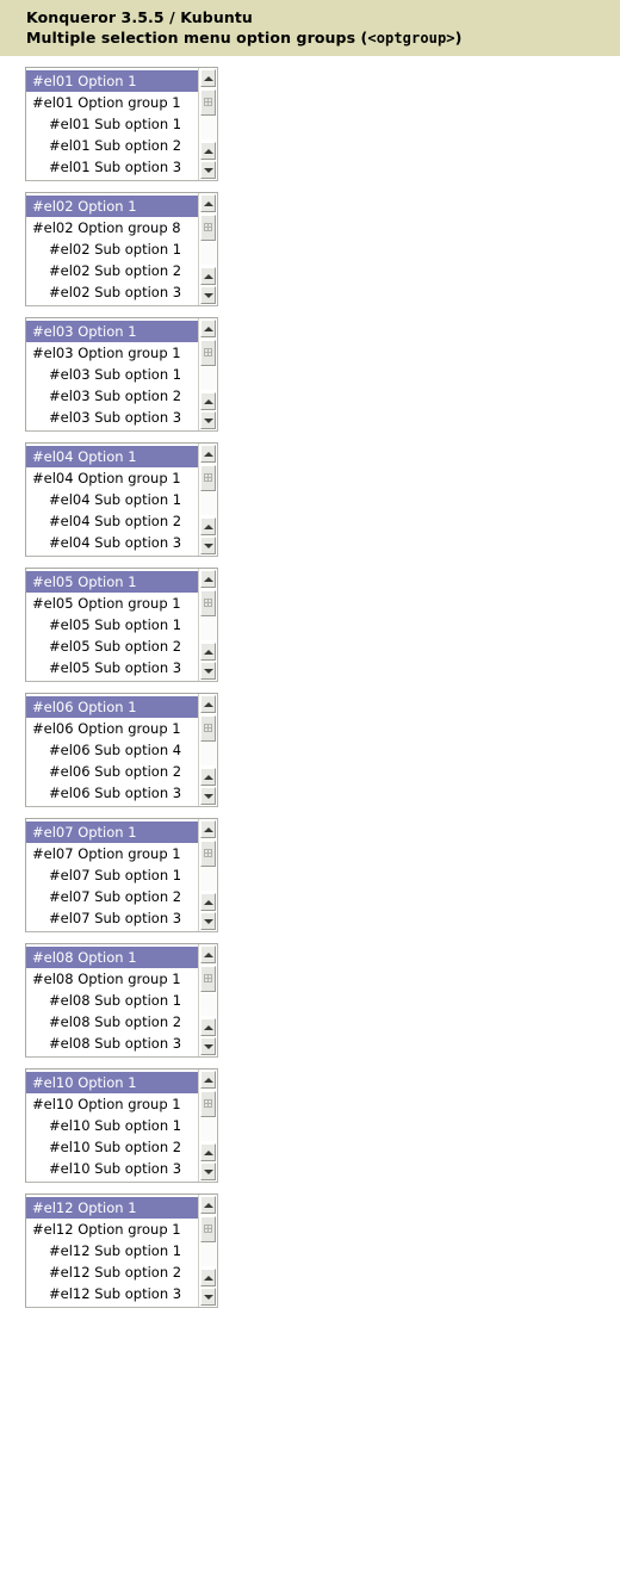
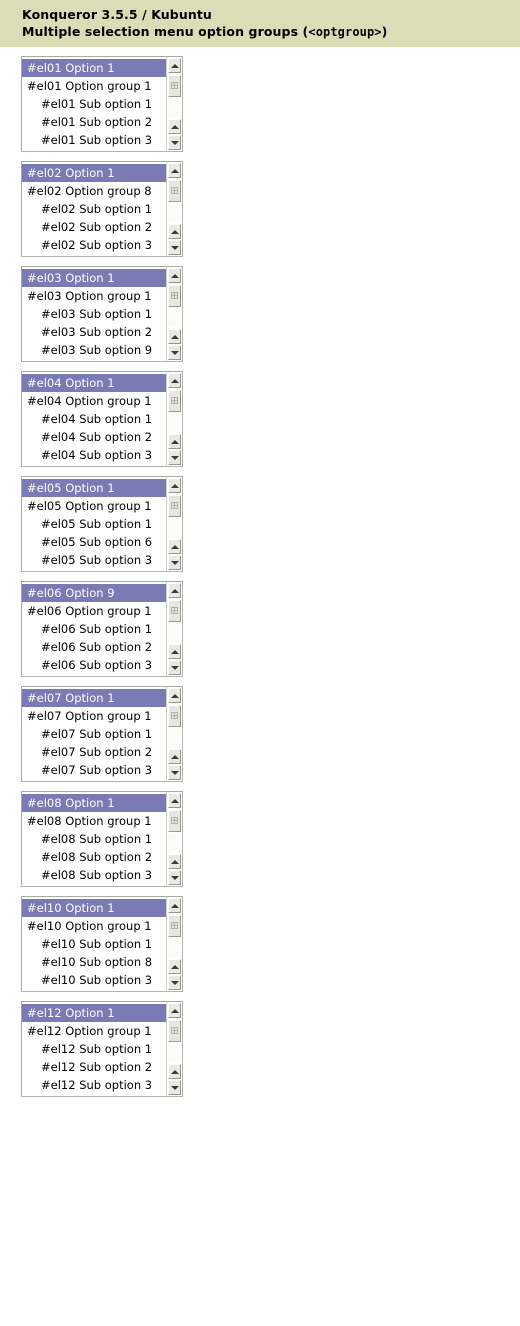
  Konqueror 3.5.5 / Kubuntu
  Multiple selection menu option groups (<optgroup>)
  #el01 Option 1
  #el01 Option group 1
  #el01 Sub option 1
  #el01 Sub option 2
  #el01 Sub option 3
  #el02 Option 1
  #el02 Option group 8
  #el02 Sub option 1
  #el02 Sub option 2
  #el02 Sub option 3
  #el03 Option 1
  #el03 Option group 1
  #el03 Sub option 1
  #el03 Sub option 2
- #el03 Sub option 3
+ #el03 Sub option 9
  #el04 Option 1
  #el04 Option group 1
  #el04 Sub option 1
  #el04 Sub option 2
  #el04 Sub option 3
  #el05 Option 1
  #el05 Option group 1
  #el05 Sub option 1
- #el05 Sub option 2
+ #el05 Sub option 6
  #el05 Sub option 3
- #el06 Option 1
+ #el06 Option 9
  #el06 Option group 1
- #el06 Sub option 4
+ #el06 Sub option 1
  #el06 Sub option 2
  #el06 Sub option 3
  #el07 Option 1
  #el07 Option group 1
  #el07 Sub option 1
  #el07 Sub option 2
  #el07 Sub option 3
  #el08 Option 1
  #el08 Option group 1
  #el08 Sub option 1
  #el08 Sub option 2
  #el08 Sub option 3
  #el10 Option 1
  #el10 Option group 1
  #el10 Sub option 1
- #el10 Sub option 2
+ #el10 Sub option 8
  #el10 Sub option 3
  #el12 Option 1
  #el12 Option group 1
  #el12 Sub option 1
  #el12 Sub option 2
  #el12 Sub option 3
